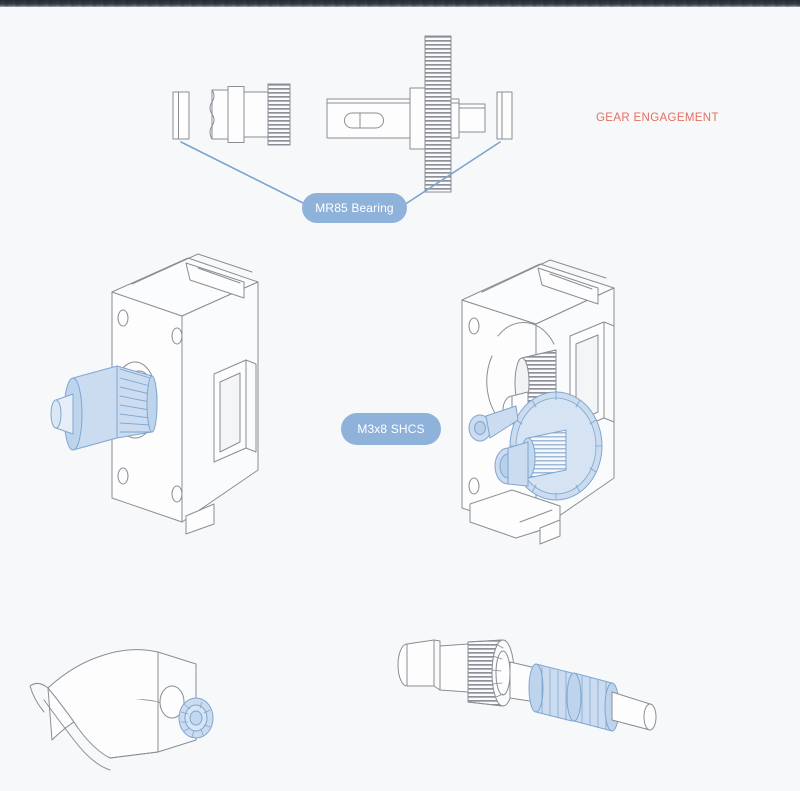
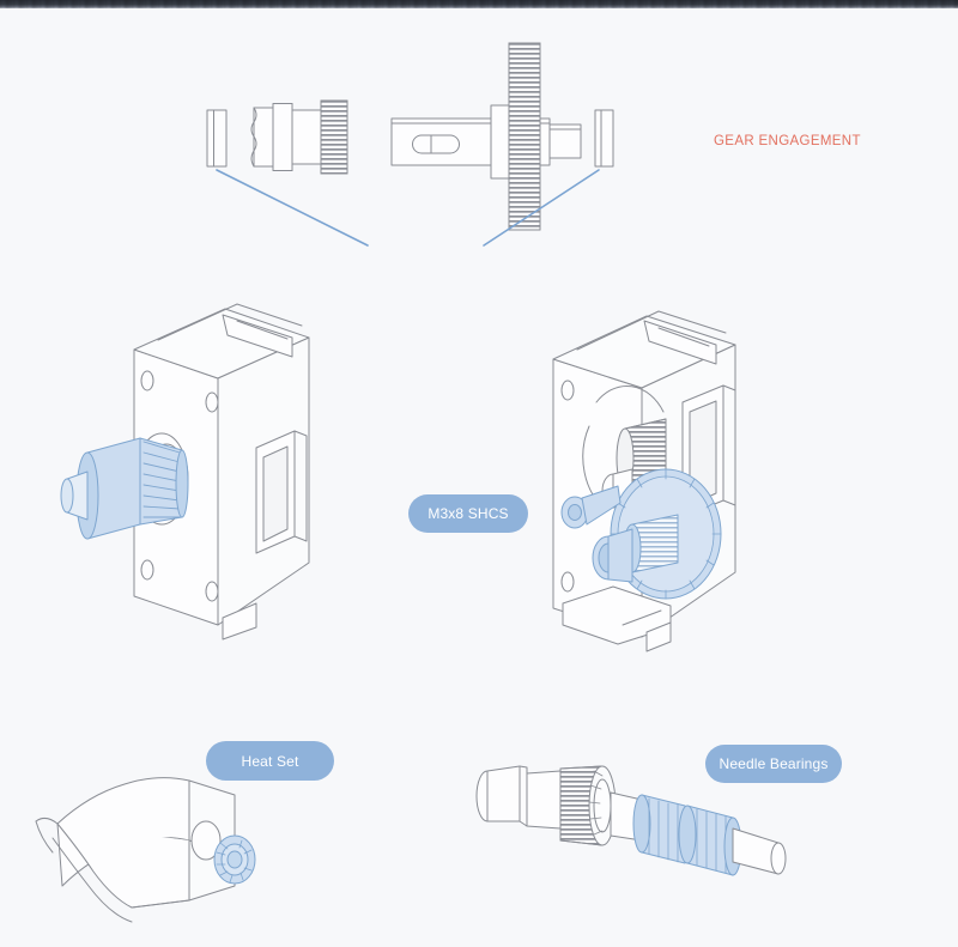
  GEAR ENGAGEMENT
- MR85 Bearing
  M3x8 SHCS
+ Heat Set
+ Needle Bearings
